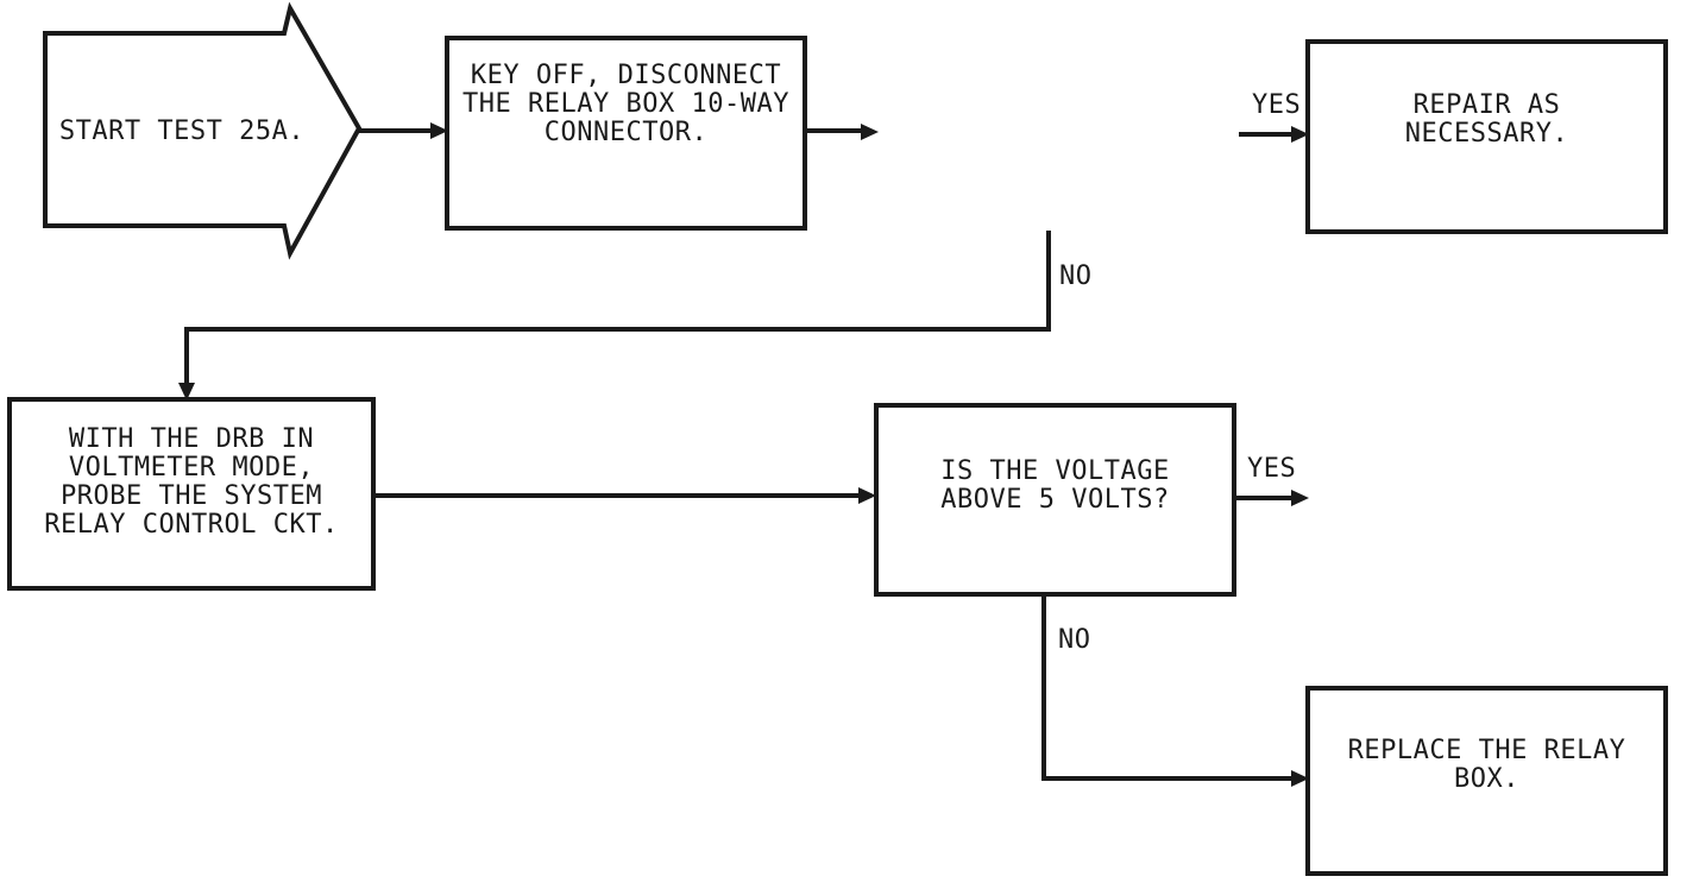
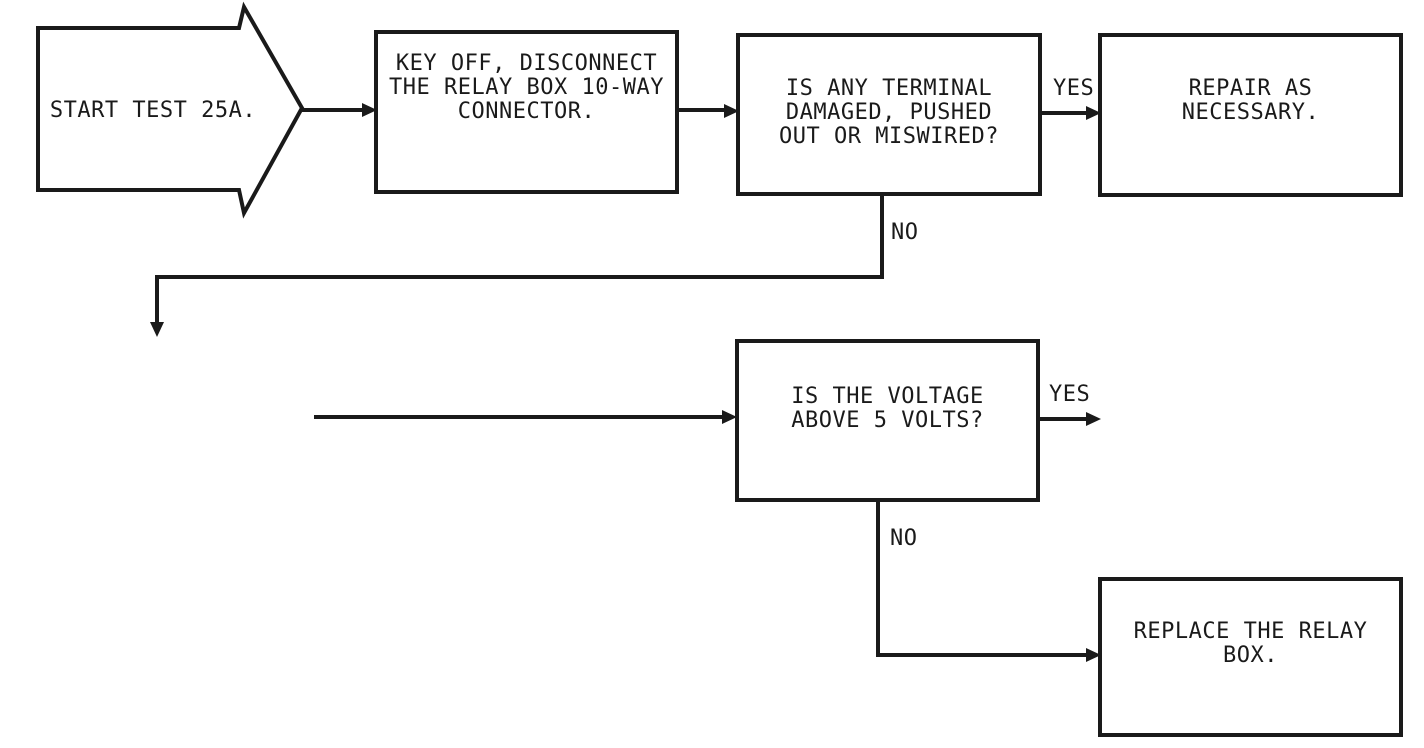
  START TEST 25A.
  KEY OFF, DISCONNECT
  THE RELAY BOX 10-WAY
  CONNECTOR.
+ IS ANY TERMINAL
+ DAMAGED, PUSHED
+ OUT OR MISWIRED?
  REPAIR AS
  NECESSARY.
- WITH THE DRB IN
- VOLTMETER MODE,
- PROBE THE SYSTEM
- RELAY CONTROL CKT.
  IS THE VOLTAGE
  ABOVE 5 VOLTS?
  REPLACE THE RELAY
  BOX.
  YES
  NO
  YES
  NO
